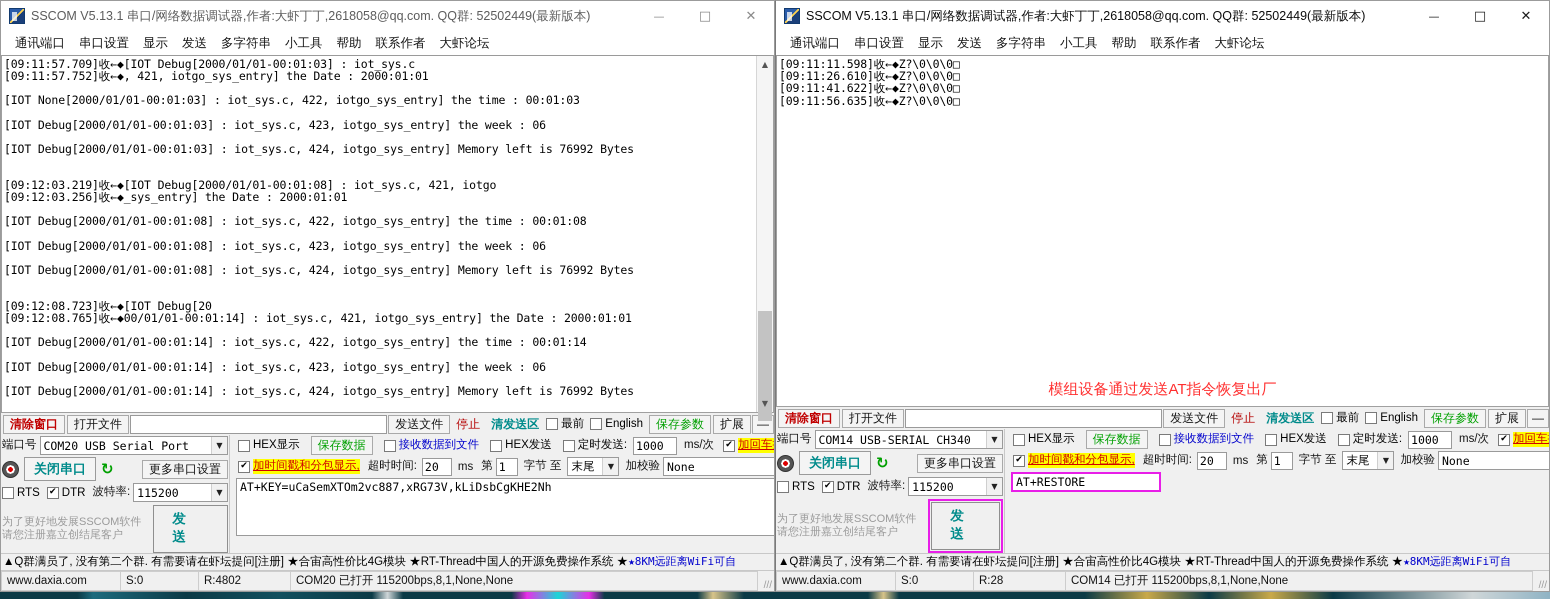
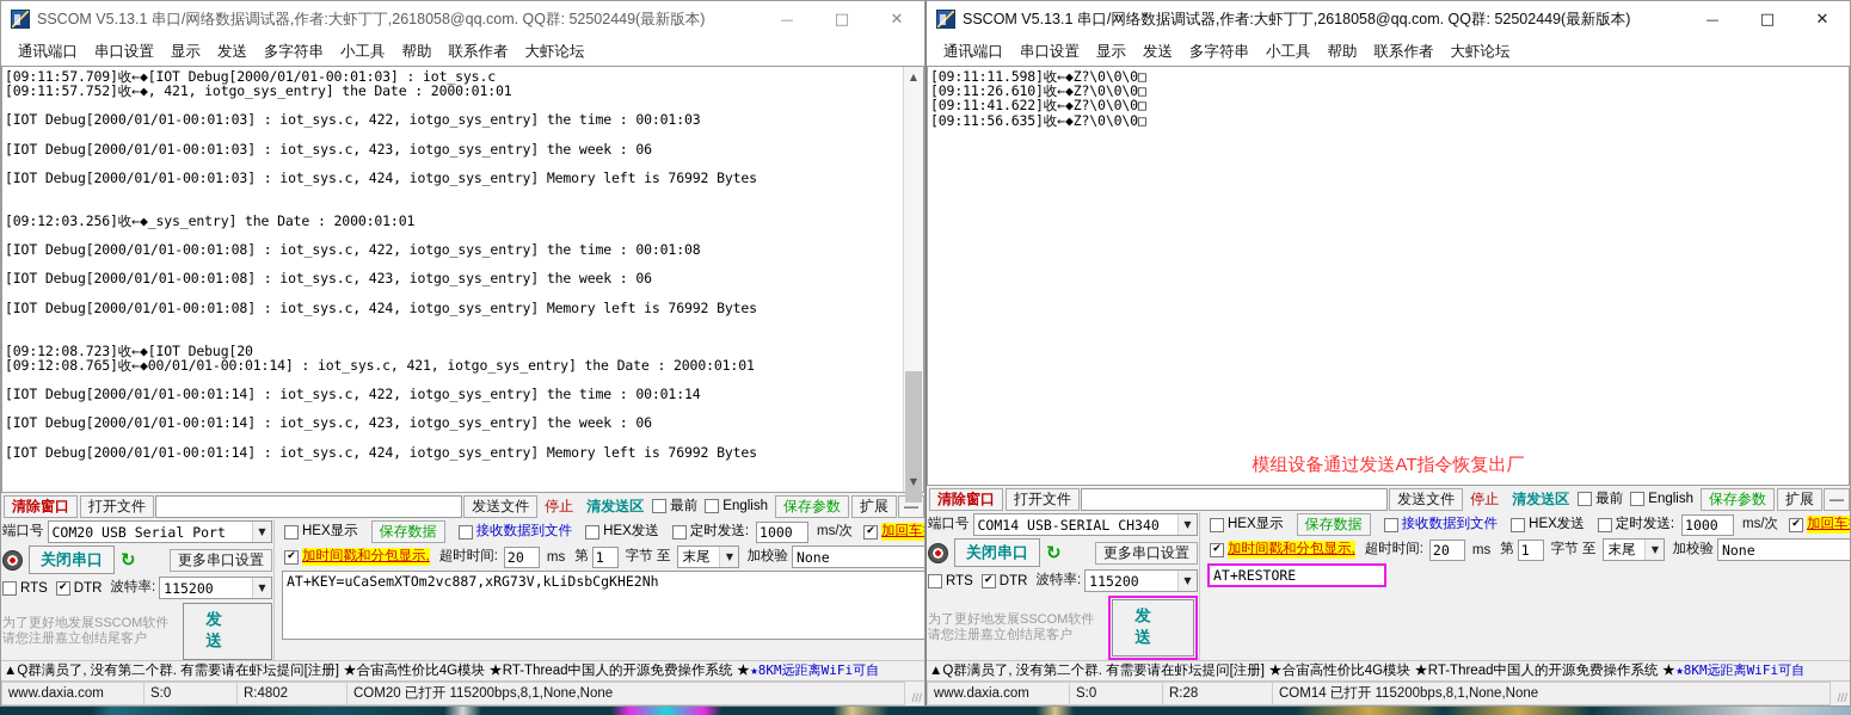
  SSCOM V5.13.1 串口/网络数据调试器,作者:大虾丁丁,2618058@qq.com. QQ群: 52502449(最新版本)
  通讯端口
  串口设置
  显示
  发送
  多字符串
  小工具
  帮助
  联系作者
  大虾论坛
  [09:11:57.709]收←◆[IOT Debug[2000/01/01-00:01:03] : iot_sys.c
  [09:11:57.752]收←◆, 421, iotgo_sys_entry] the Date : 2000:01:01
- [IOT None[2000/01/01-00:01:03] : iot_sys.c, 422, iotgo_sys_entry] the time : 00:01:03
+ [IOT Debug[2000/01/01-00:01:03] : iot_sys.c, 422, iotgo_sys_entry] the time : 00:01:03
  [IOT Debug[2000/01/01-00:01:03] : iot_sys.c, 423, iotgo_sys_entry] the week : 06
  [IOT Debug[2000/01/01-00:01:03] : iot_sys.c, 424, iotgo_sys_entry] Memory left is 76992 Bytes
- [09:12:03.219]收←◆[IOT Debug[2000/01/01-00:01:08] : iot_sys.c, 421, iotgo
  [09:12:03.256]收←◆_sys_entry] the Date : 2000:01:01
  [IOT Debug[2000/01/01-00:01:08] : iot_sys.c, 422, iotgo_sys_entry] the time : 00:01:08
  [IOT Debug[2000/01/01-00:01:08] : iot_sys.c, 423, iotgo_sys_entry] the week : 06
  [IOT Debug[2000/01/01-00:01:08] : iot_sys.c, 424, iotgo_sys_entry] Memory left is 76992 Bytes
  [09:12:08.723]收←◆[IOT Debug[20
  [09:12:08.765]收←◆00/01/01-00:01:14] : iot_sys.c, 421, iotgo_sys_entry] the Date : 2000:01:01
  [IOT Debug[2000/01/01-00:01:14] : iot_sys.c, 422, iotgo_sys_entry] the time : 00:01:14
  [IOT Debug[2000/01/01-00:01:14] : iot_sys.c, 423, iotgo_sys_entry] the week : 06
  [IOT Debug[2000/01/01-00:01:14] : iot_sys.c, 424, iotgo_sys_entry] Memory left is 76992 Bytes
  ▲
  ▼
  清除窗口
  打开文件
  发送文件
  停止
  清发送区
  最前
  English
  保存参数
  扩展
  —
  端口号
  COM20 USB Serial Port
  ▼
  关闭串口
  ↻
  更多串口设置
  RTS
  DTR
  波特率:
  115200
  ▼
  为了更好地发展SSCOM软件
  请您注册嘉立创结尾客户
  发 送
  HEX显示
  保存数据
  接收数据到文件
  HEX发送
  定时发送:
  1000
  ms/次
  加时间戳和分包显示,
  超时时间:
  20
  ms
  第
  1
  字节 至
  末尾
  ▼
  加校验
  None
  AT+KEY=uCaSemXTOm2vc887,xRG73V,kLiDsbCgKHE2Nh
  ▲Q群满员了, 没有第二个群. 有需要请在虾坛提问[注册] ★合宙高性价比4G模块 ★RT-Thread中国人的开源免费操作系统 ★
  ★8KM远距离WiFi可自
  www.daxia.com
  S:0
  R:4802
  COM20 已打开 115200bps,8,1,None,None
  ///
  SSCOM V5.13.1 串口/网络数据调试器,作者:大虾丁丁,2618058@qq.com. QQ群: 52502449(最新版本)
  通讯端口
  串口设置
  显示
  发送
  多字符串
  小工具
  帮助
  联系作者
  大虾论坛
  [09:11:11.598]收←◆Z?\0\0\0□
  [09:11:26.610]收←◆Z?\0\0\0□
  [09:11:41.622]收←◆Z?\0\0\0□
  [09:11:56.635]收←◆Z?\0\0\0□
  模组设备通过发送AT指令恢复出厂
  清除窗口
  打开文件
  发送文件
  停止
  清发送区
  最前
  English
  保存参数
  扩展
  —
  端口号
  COM14 USB-SERIAL CH340
  ▼
  关闭串口
  ↻
  更多串口设置
  RTS
  DTR
  波特率:
  115200
  ▼
  为了更好地发展SSCOM软件
  请您注册嘉立创结尾客户
  发 送
  HEX显示
  保存数据
  接收数据到文件
  HEX发送
  定时发送:
  1000
  ms/次
  加时间戳和分包显示,
  超时时间:
  20
  ms
  第
  1
  字节 至
  末尾
  ▼
  加校验
  None
  AT+RESTORE
  ▲Q群满员了, 没有第二个群. 有需要请在虾坛提问[注册] ★合宙高性价比4G模块 ★RT-Thread中国人的开源免费操作系统 ★
  ★8KM远距离WiFi可自
  www.daxia.com
  S:0
  R:28
  COM14 已打开 115200bps,8,1,None,None
  ///
